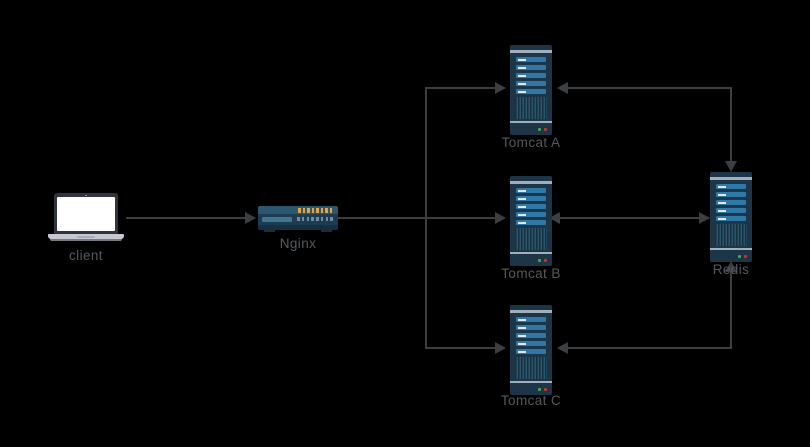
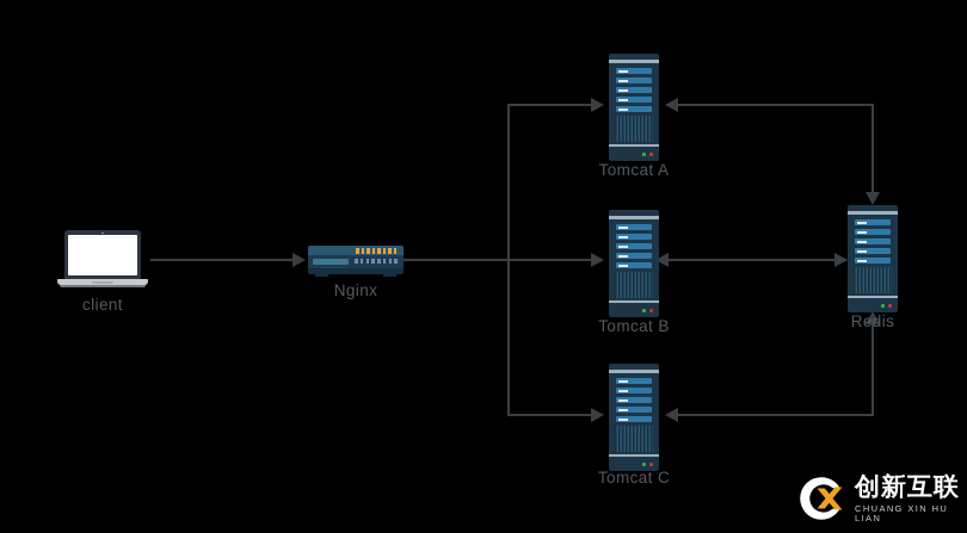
  client
  Nginx
  Tomcat A
  Tomcat B
  Tomcat C
  Redis
+ 创新互联
+ CHUANG XIN HU LIAN
